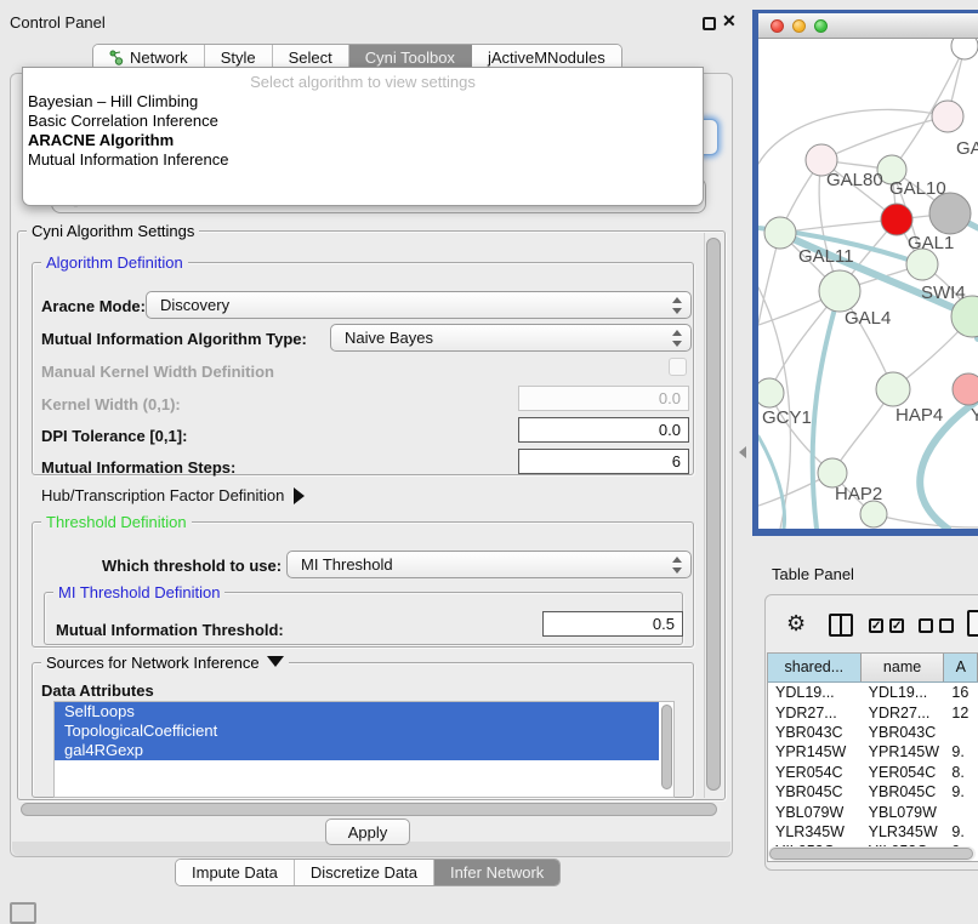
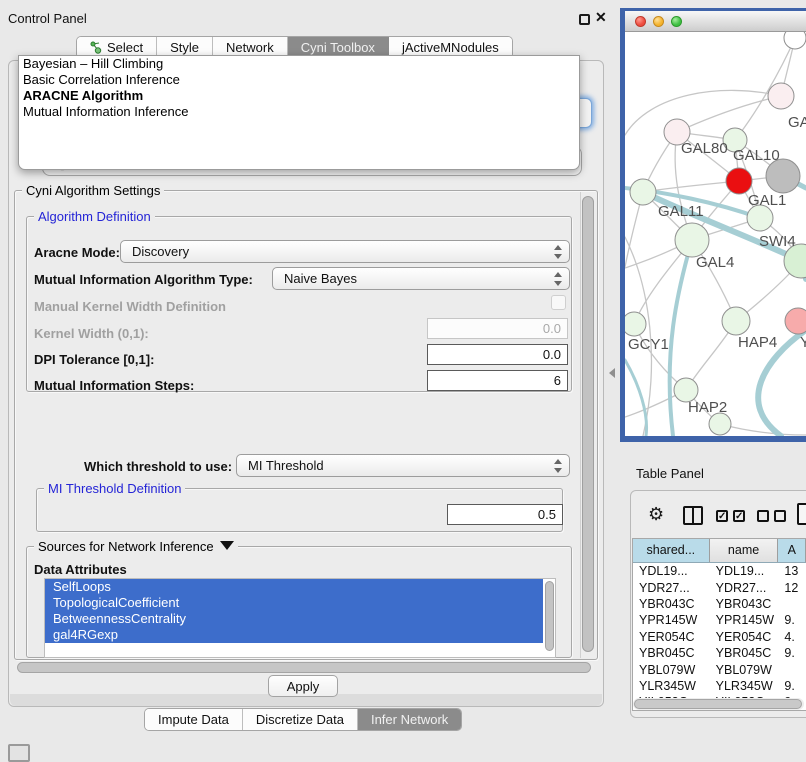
  Control Panel
  ✕
- Network
+ Select
  Style
- Select
+ Network
  Cyni Toolbox
  jActiveMNodules
- Select algorithm to view settings
  Bayesian – Hill Climbing
  Basic Correlation Inference
  ARACNE Algorithm
  Mutual Information Inference
  Cyni Algorithm Settings
  Algorithm Definition
  Aracne Mode:
  Discovery
  Mutual Information Algorithm Type:
  Naive Bayes
  Manual Kernel Width Definition
  Kernel Width (0,1):
  0.0
  DPI Tolerance [0,1]:
  0.0
  Mutual Information Steps:
  6
- Hub/Transcription Factor Definition
- Threshold Definition
  Which threshold to use:
  MI Threshold
  MI Threshold Definition
- Mutual Information Threshold:
  0.5
  Sources for Network Inference
  Data Attributes
  SelfLoops
  TopologicalCoefficient
+ BetweennessCentrality
  gal4RGexp
  Apply
  Impute Data
  Discretize Data
  Infer Network
  GAL80
  GAL10
  GAL1
  GAL11
  SWI4
  GAL4
  GCY1
  HAP4
  Y
  HAP2
  Table Panel
  ⚙
  ✓
  ✓
  shared...
  name
  A
  YDL19...
  YDL19...
- 16
+ 13
  YDR27...
  YDR27...
  12
  YBR043C
  YBR043C
  YPR145W
  YPR145W
  9.
  YER054C
  YER054C
- 8.
+ 4.
  YBR045C
  YBR045C
  9.
  YBL079W
  YBL079W
  YLR345W
  YLR345W
  9.
